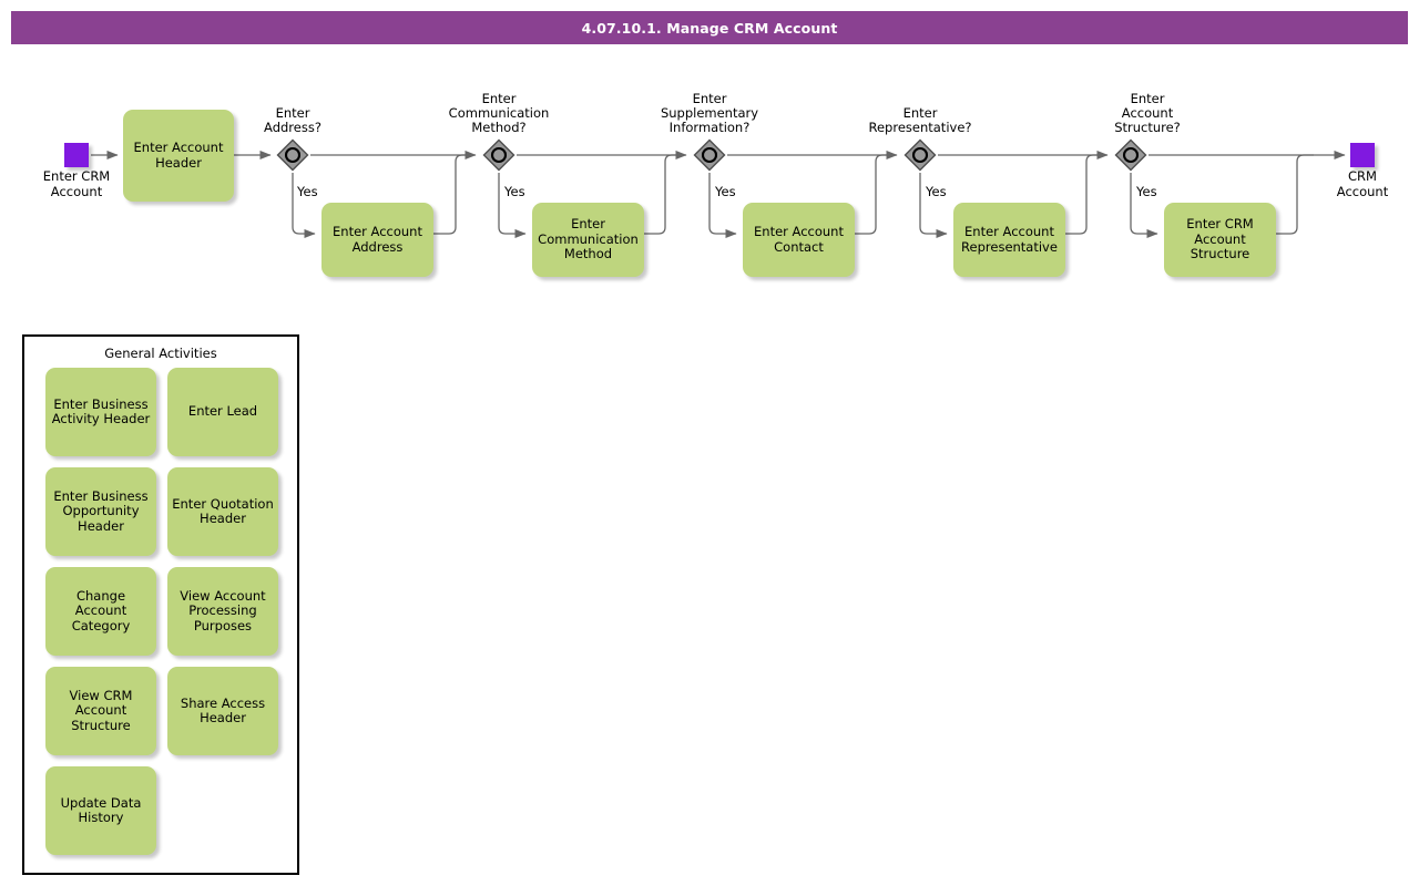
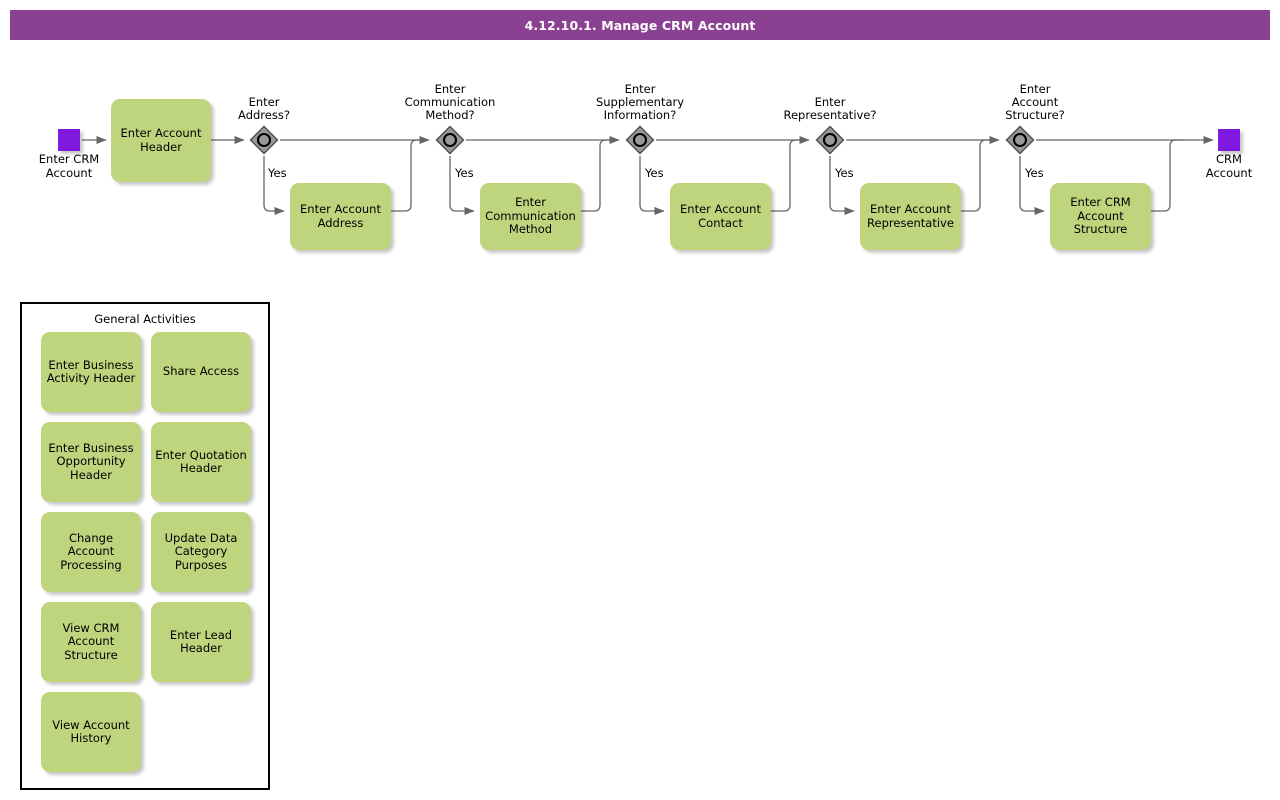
- 4.07.10.1. Manage CRM Account
+ 4.12.10.1. Manage CRM Account
  Enter CRM
  Account
  Enter Account
  Header
  Enter
  Address?
  Yes
  Enter Account
  Address
  Enter
  Communication
  Method?
  Yes
  Enter
  Communication
  Method
  Enter
  Supplementary
  Information?
  Yes
  Enter Account
  Contact
  Enter
  Representative?
  Yes
  Enter Account
  Representative
  Enter
  Account
  Structure?
  Yes
  Enter CRM
  Account
  Structure
  CRM
  Account
  General Activities
  Enter Business
  Activity Header
- Enter Lead
+ Share Access
  Enter Business
  Opportunity
  Header
  Enter Quotation
  Header
  Change Account
- Category
+ Processing
- View Account
+ Update Data
- Processing
+ Category
  Purposes
  View CRM
  Account
  Structure
- Share Access
+ Enter Lead
  Header
- Update Data
+ View Account
  History
